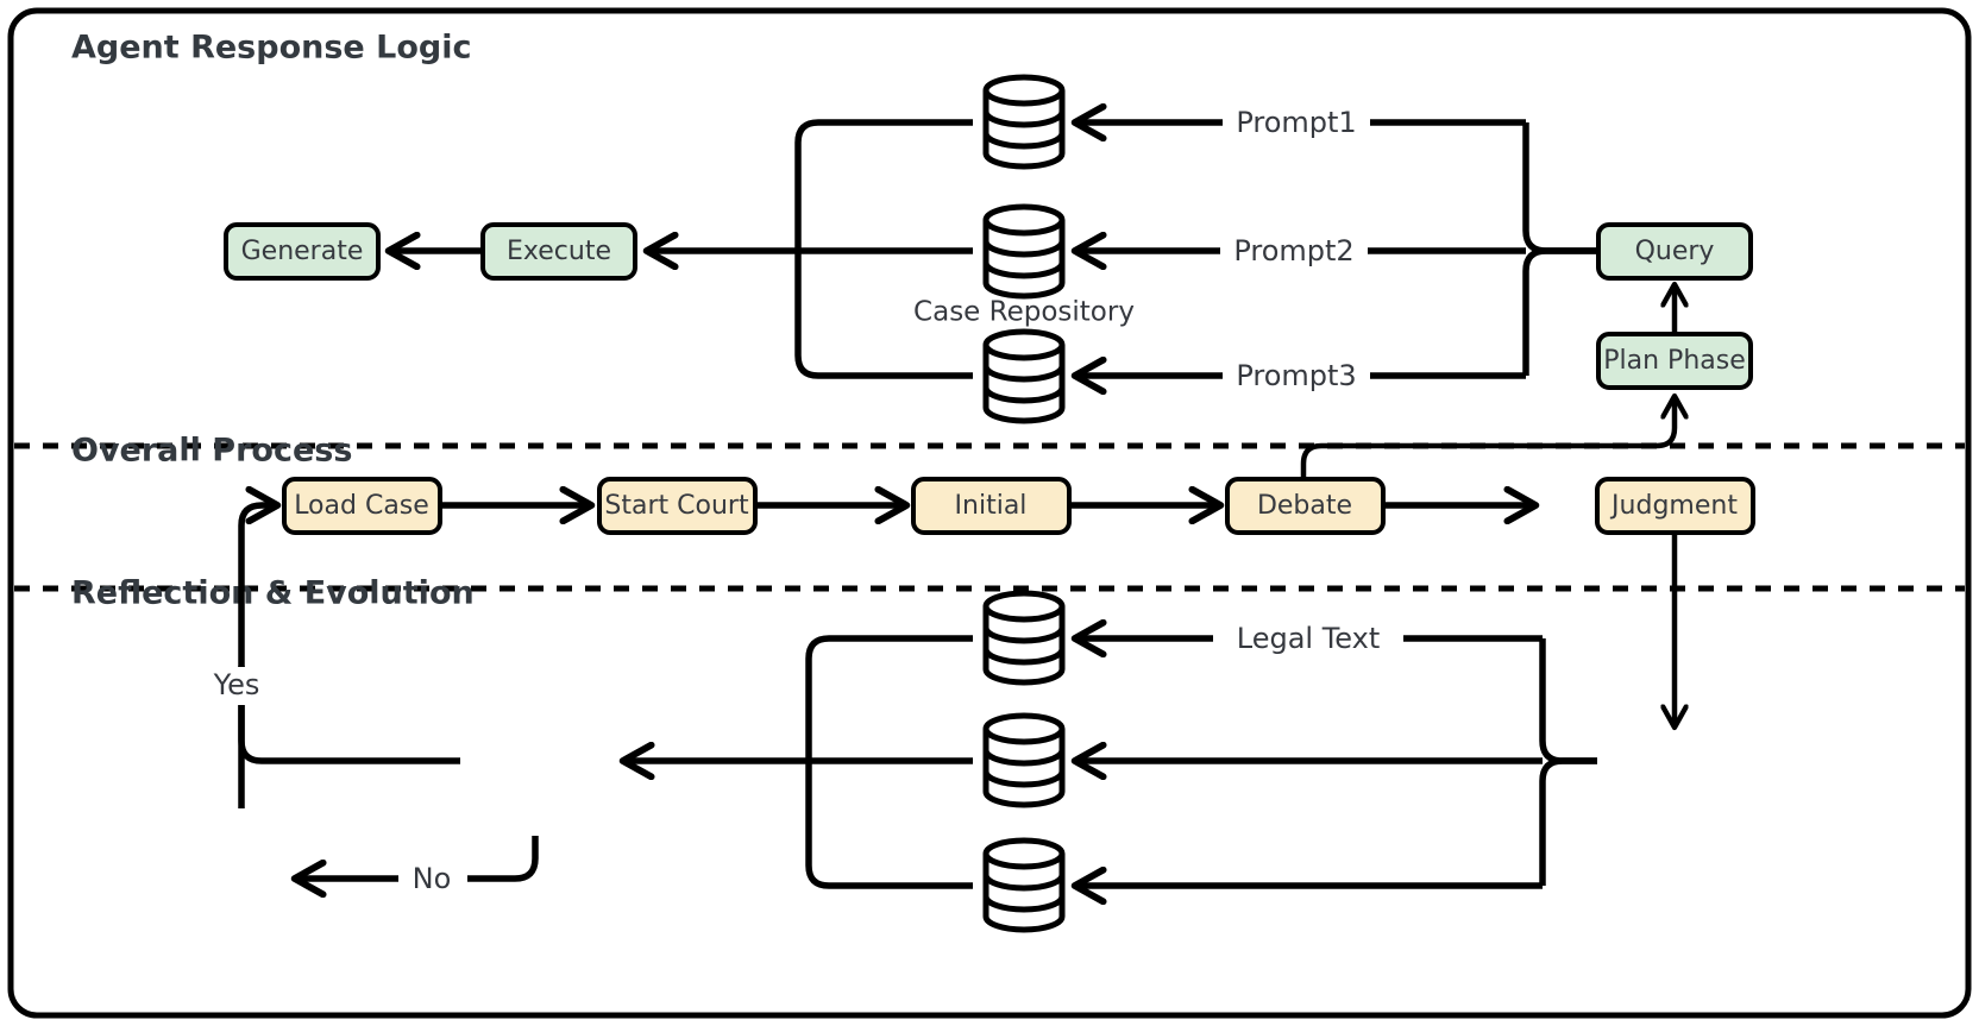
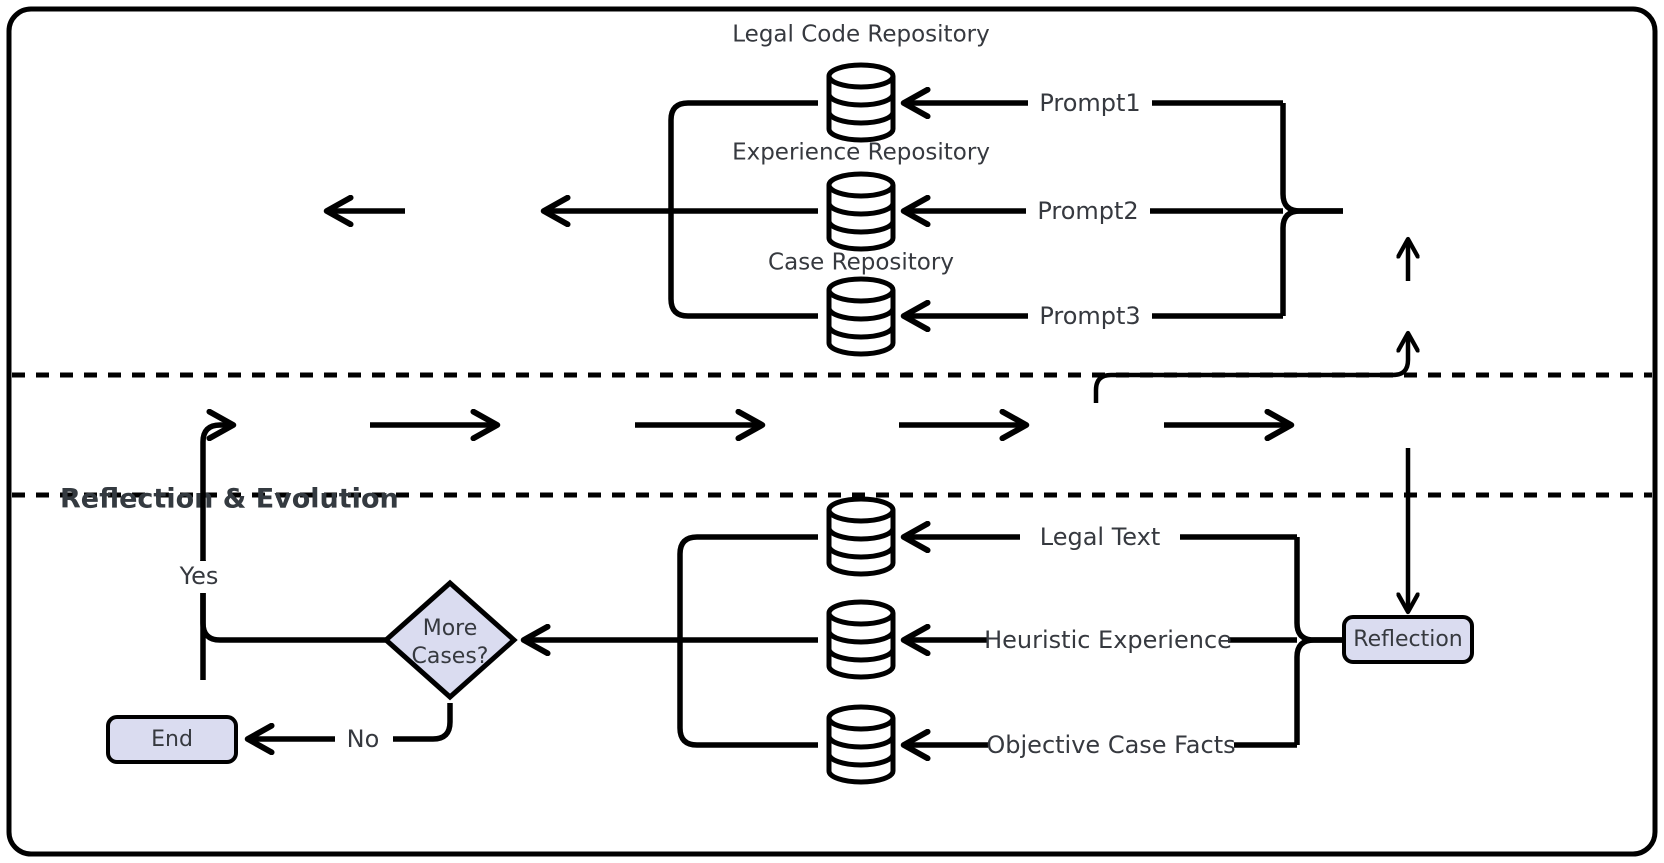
- Agent Response Logic
- Overall Process
  Reflectio & Evolution
+ Legal Code Repository
+ Experience Repository
  Case Repository
  Prompt1
  Prompt2
  Prompt3
- Generate
- Execute
- Query
- Plan Phase
- Load Case
- Start Court
- Initial
- Debate
- Judgment
  Legal Text
+ Heuristic Experience
+ Objective Case Facts
  Yes
  No
+ More
+ Cases?
+ Reflection
+ End
